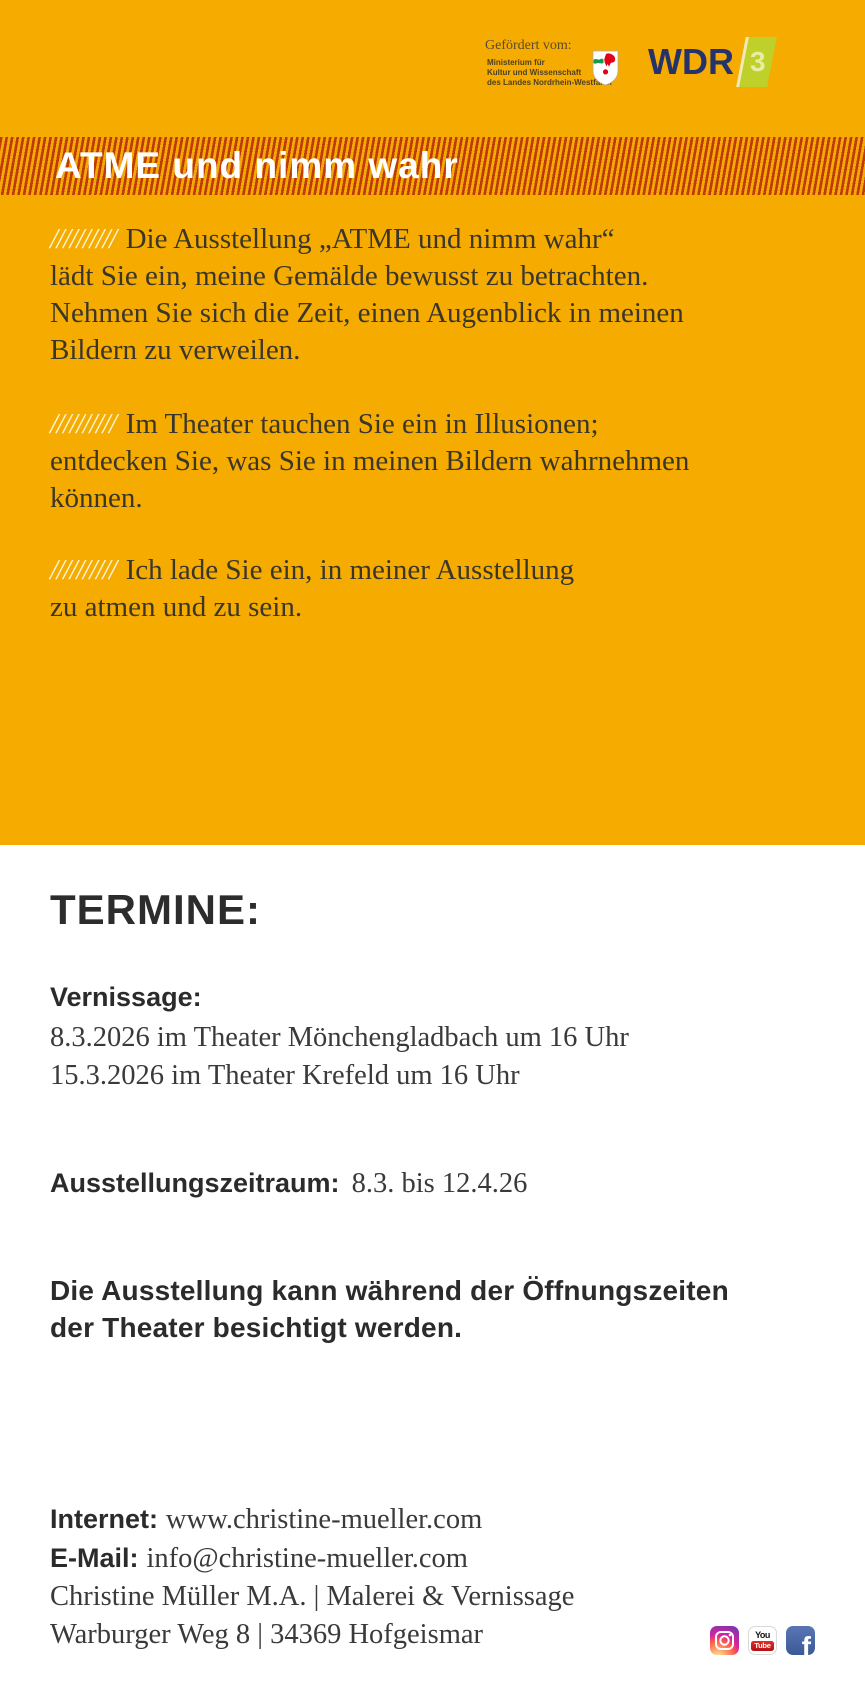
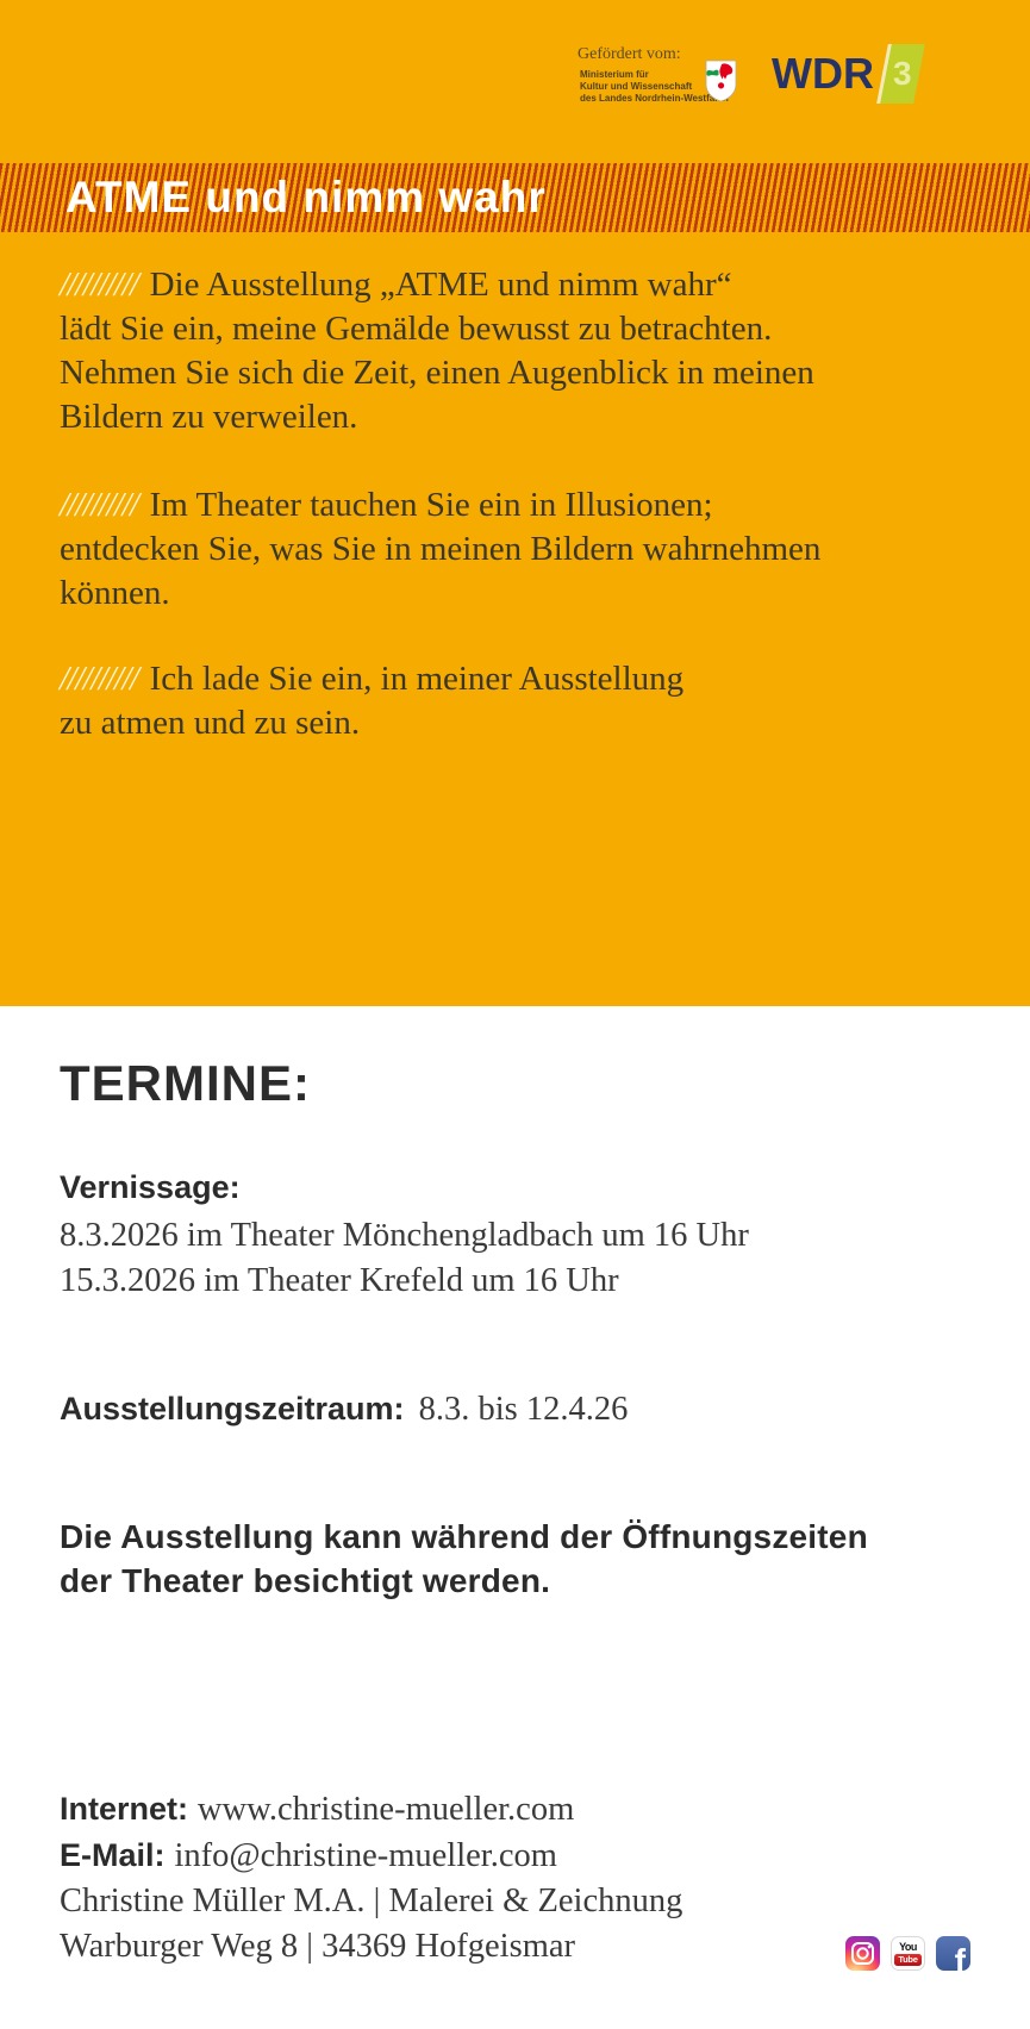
  Gefördert vom:
  Ministerium für
  Kultur und Wissenschaft
  des Landes Nordrhein-Westfa
  WDR
  ATME und nimm wahr
  ////////// Die Ausstellung „ATME und nimm wahr“
  lädt Sie ein, meine Gemälde bewusst zu betrachten.
  Nehmen Sie sich die Zeit, einen Augenblick in meinen
  Bildern zu verweilen.
  ////////// Im Theater tauchen Sie ein in Illusionen;
  entdecken Sie, was Sie in meinen Bildern wahrnehmen
  können.
  ////////// Ich lade Sie ein, in meiner Ausstellung
  zu atmen und zu sein.
  TERMINE:
  Vernissage:
  8.3.2026 im Theater Mönchengladbach um 16 Uhr
  15.3.2026 im Theater Krefeld um 16 Uhr
  Ausstellungszeitraum:
  8.3. bis 12.4.26
  Die Ausstellung kann während der Öffnungszeiten
  der Theater besichtigt werden.
  Internet: www.christine-mueller.com
  E-Mail: info@christine-mueller.com
- Christine Müller M.A. | Malerei & Vernissage
+ Christine Müller M.A. | Malerei & Zeichnung
  Warburger Weg 8 | 34369 Hofgeismar
  You
  Tube
  f
